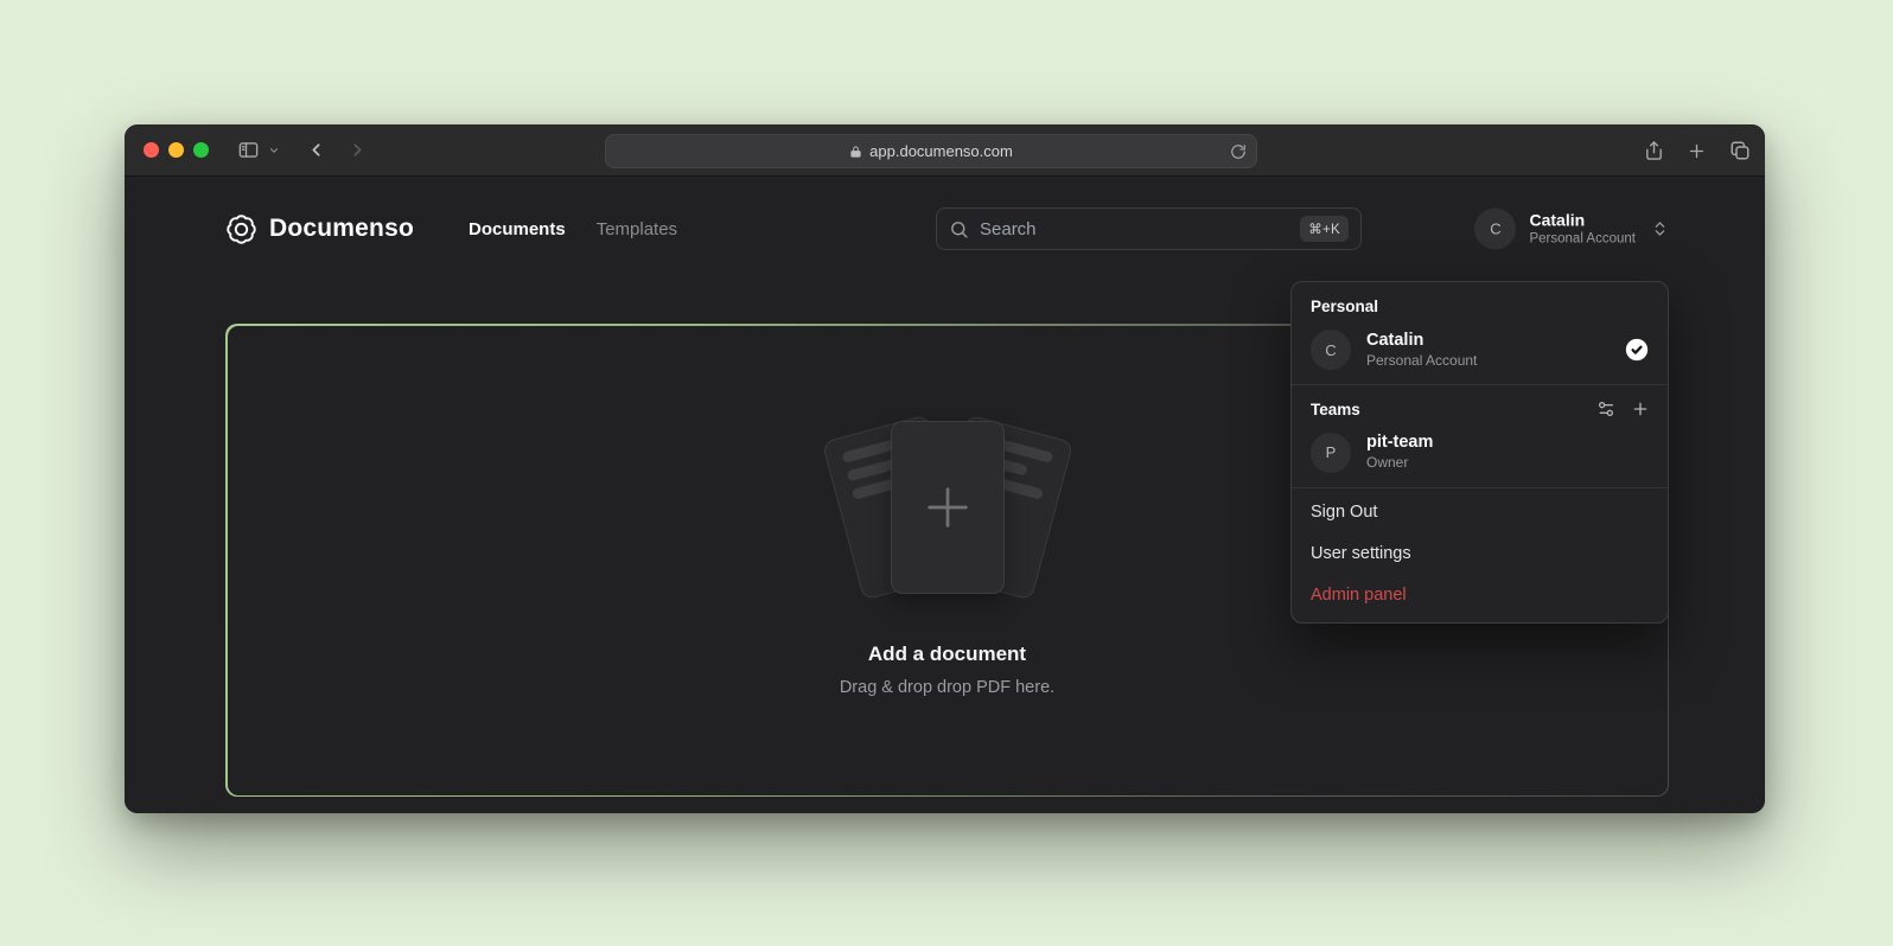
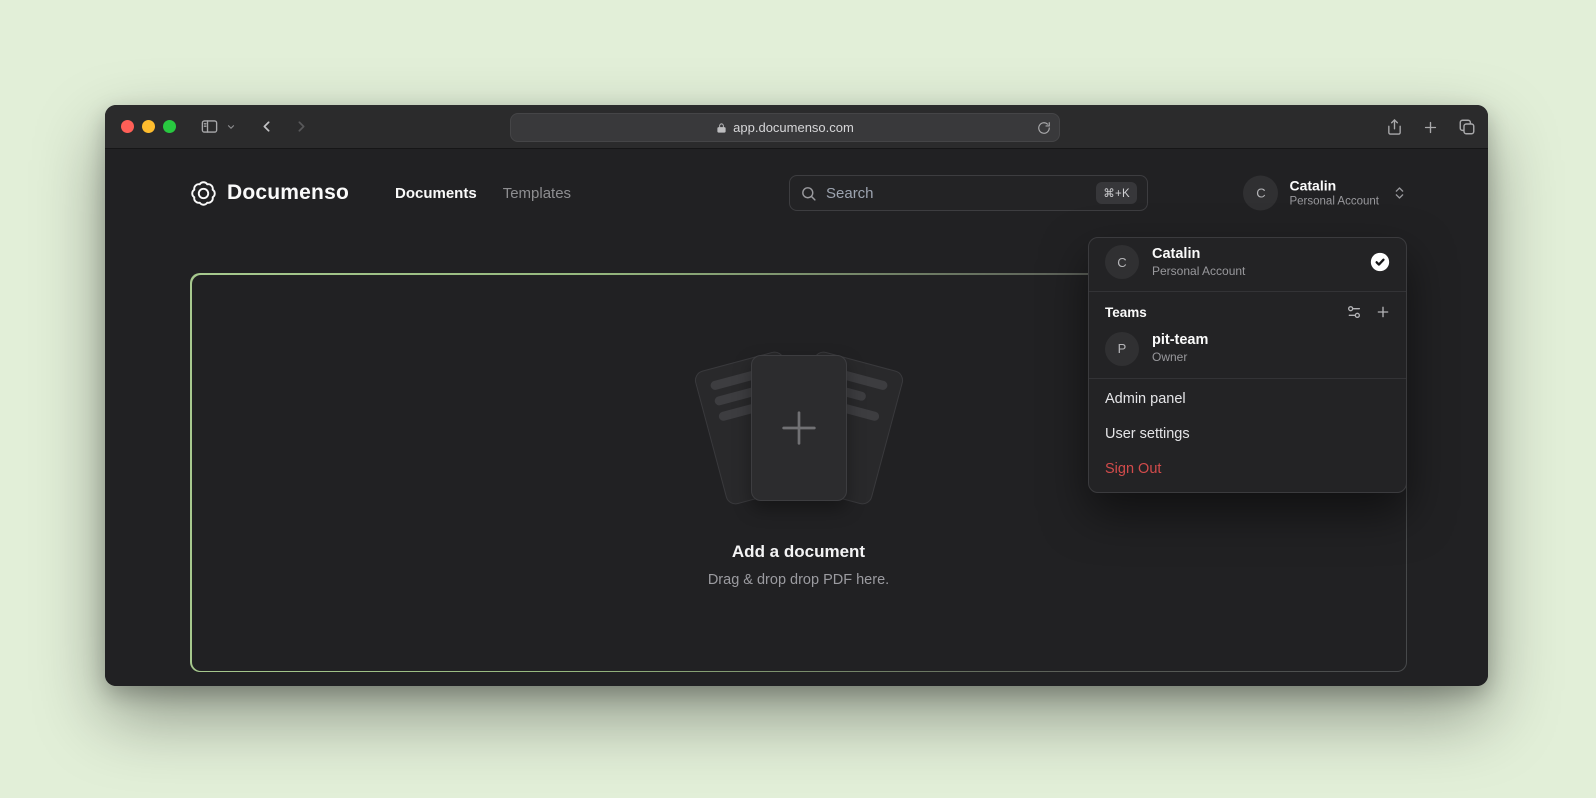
  app.documenso.com
  Documenso
  Documents
  Templates
  Search
  ⌘+K
  C
  Catalin
  Personal Account
  Add a document
  Drag & drop drop PDF here.
- Personal
  C
  Catalin
  Personal Account
  Teams
  P
  pit-team
  Owner
- Sign Out
+ Admin panel
  User settings
- Admin panel
+ Sign Out
